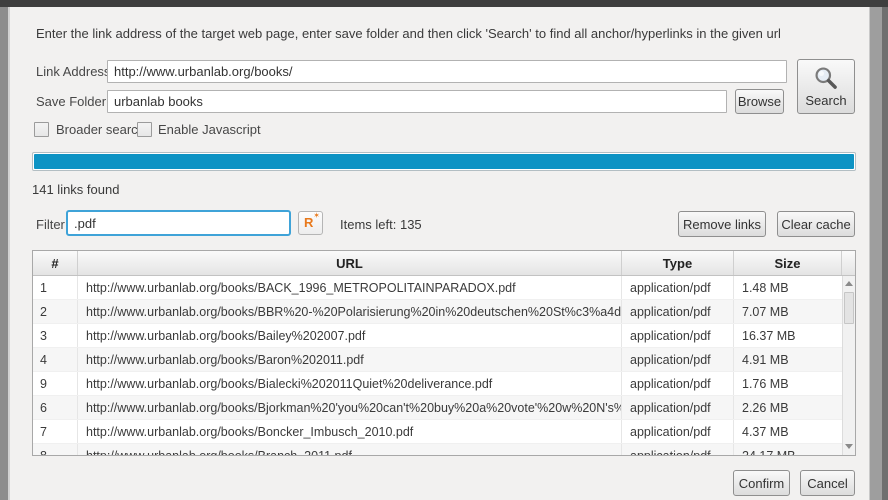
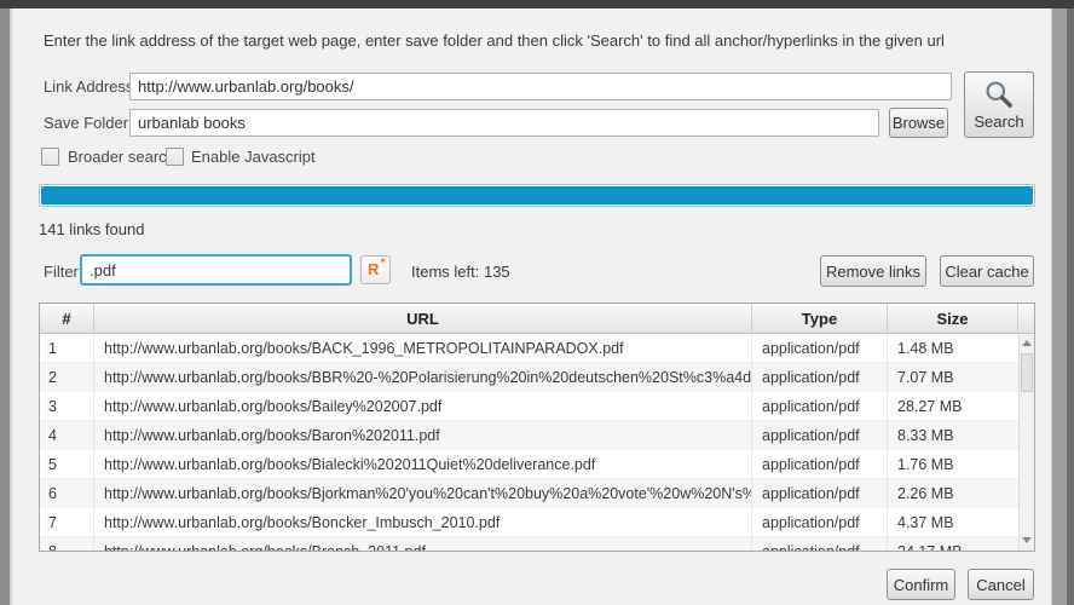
  Enter the link address of the target web page, enter save folder and then click 'Search' to find all anchor/hyperlinks in the given url
  Link Addres
  http://www.urbanlab.org/books/
  Save Folder
  urbanlab books
  Browse
  Search
  Broader searc
  Enable Javascript
  141 links found
  Filter
  .pdf
  R
  ✶
  Items left: 135
  Remove links
  Clear cache
  #
  URL
  Type
  Size
  1
  http://www.urbanlab.org/books/BACK_1996_METROPOLITAINPARADOX.pdf
  application/pdf
  1.48 MB
  2
  http://www.urbanlab.org/books/BBR%20-%20Polarisierung%20in%20deutschen%20St%c3%a4d
  application/pdf
  7.07 MB
  3
  http://www.urbanlab.org/books/Bailey%202007.pdf
  application/pdf
- 16.37 MB
+ 28.27 MB
  4
  http://www.urbanlab.org/books/Baron%202011.pdf
  application/pdf
- 4.91 MB
+ 8.33 MB
- 9
+ 5
  http://www.urbanlab.org/books/Bialecki%202011Quiet%20deliverance.pdf
  application/pdf
  1.76 MB
  6
  http://www.urbanlab.org/books/Bjorkman%20'you%20can't%20buy%20a%20vote'%20w%20N's%
  application/pdf
  2.26 MB
  7
  http://www.urbanlab.org/books/Boncker_Imbusch_2010.pdf
  application/pdf
  4.37 MB
  Confirm
  Cancel
